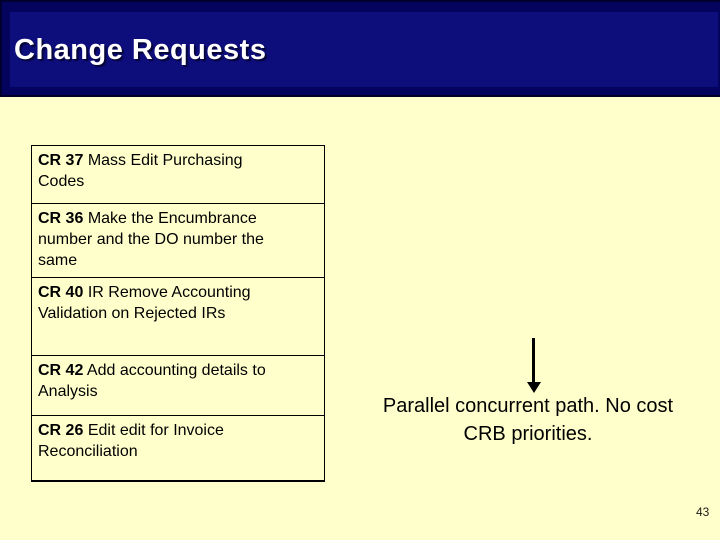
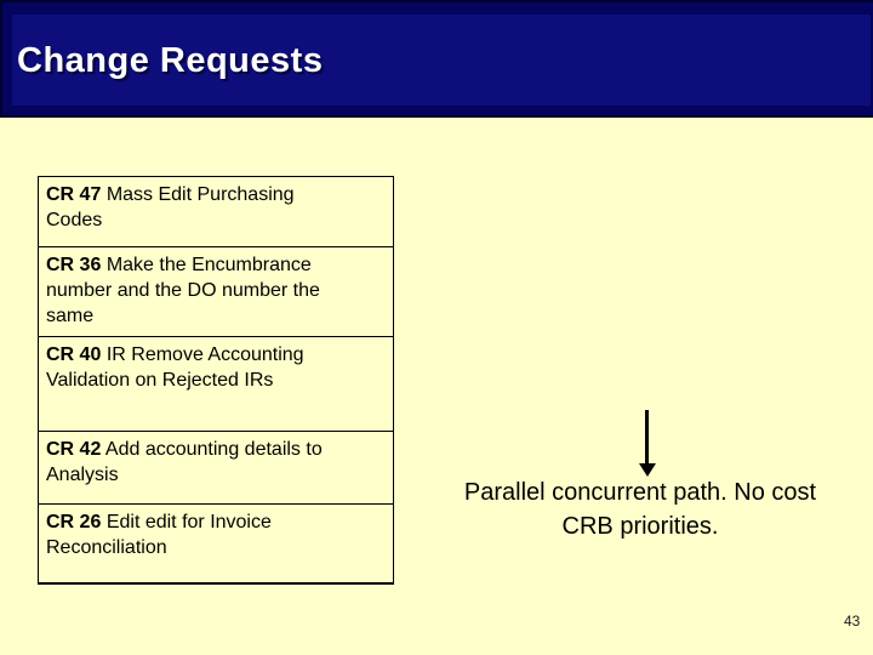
  Change Requests
- CR 37 Mass Edit Purchasing Codes
+ CR 47 Mass Edit Purchasing Codes
  CR 36 Make the Encumbrance number and the DO number the same
  CR 40 IR Remove Accounting Validation on Rejected IRs
  CR 42 Add accounting details to Analysis
  CR 26 Edit edit for Invoice Reconciliation
  Parallel concurrent path. No cost
  CRB priorities.
  43
